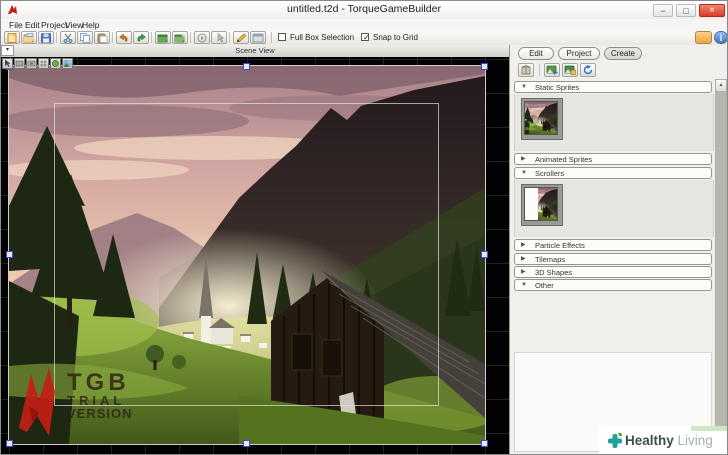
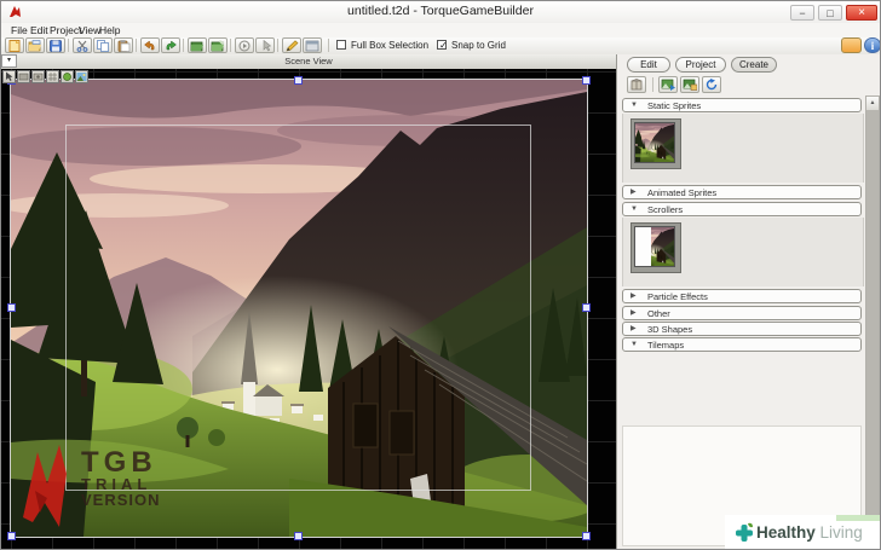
  untitled.t2d - TorqueGameBuilder
  −
  □
  ×
  File
  Edit
  Project
  View
  Help
  Full Box Selection
  ✓
  Snap to Grid
  i
  Scene View
  TGB
  TRIAL
  VERSION
  Edit
  Project
  Create
  Static Sprites
  Animated Sprites
  Scrollers
  Particle Effects
- Tilemaps
+ Other
  3D Shapes
- Other
+ Tilemaps
  Healthy Living
